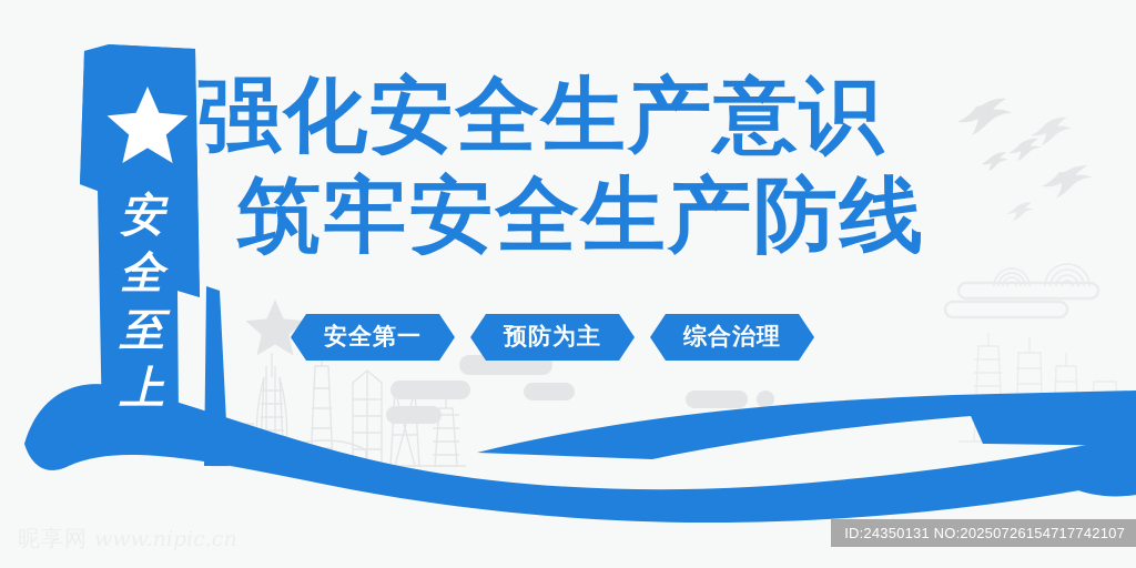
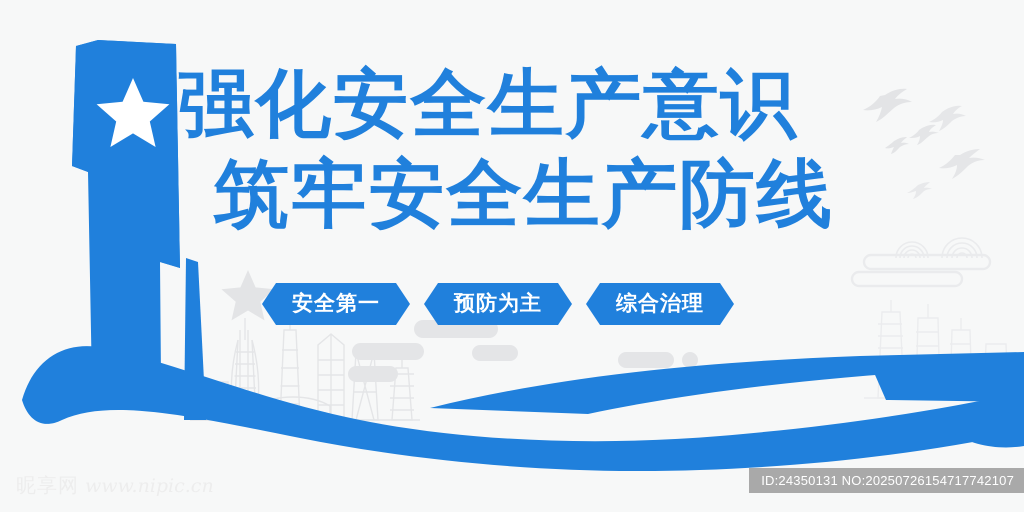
- 安
- 全
- 至
- 上
  强化安全生产意识
  筑牢安全生产防线
  安全第一
  预防为主
  综合治理
  ID:24350131 NO:20250726154717742107
